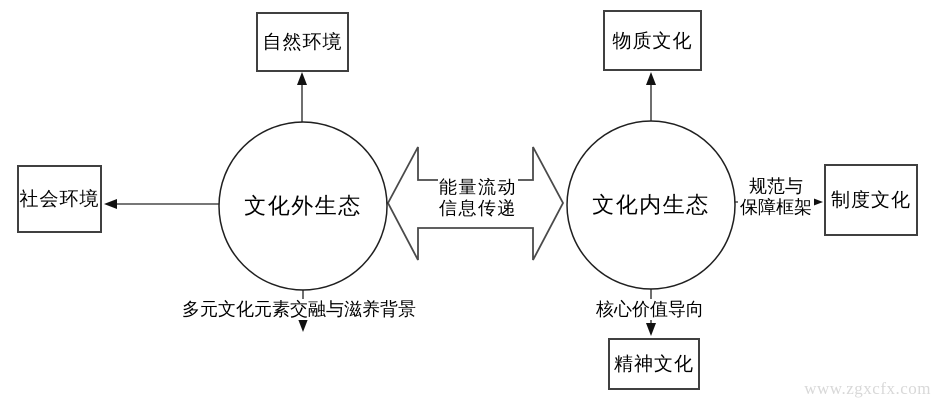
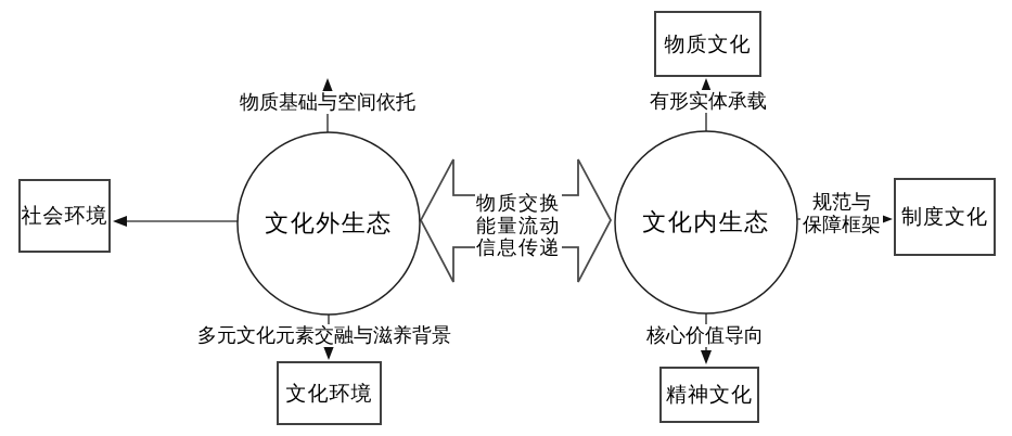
  文化外生态
  文化内生态
- 自然环境
  社会环境
+ 文化环境
  物质文化
  制度文化
  精神文化
+ 物质基础与空间依托
+ 有形实体承载
  多元文化元素交融与滋养背景
  核心价值导向
  规范与
  保障框架
+ 物质交换
  能量流动
  信息传递
- www.zgxcfx.com
